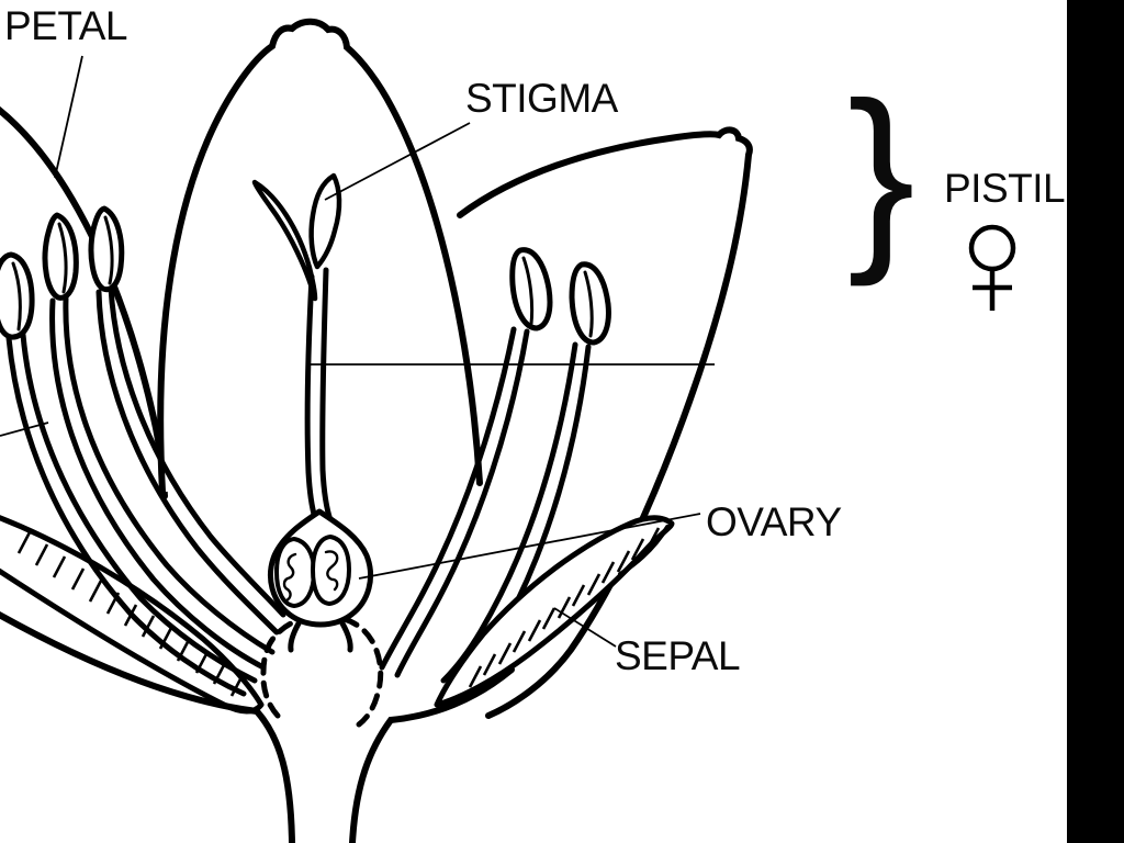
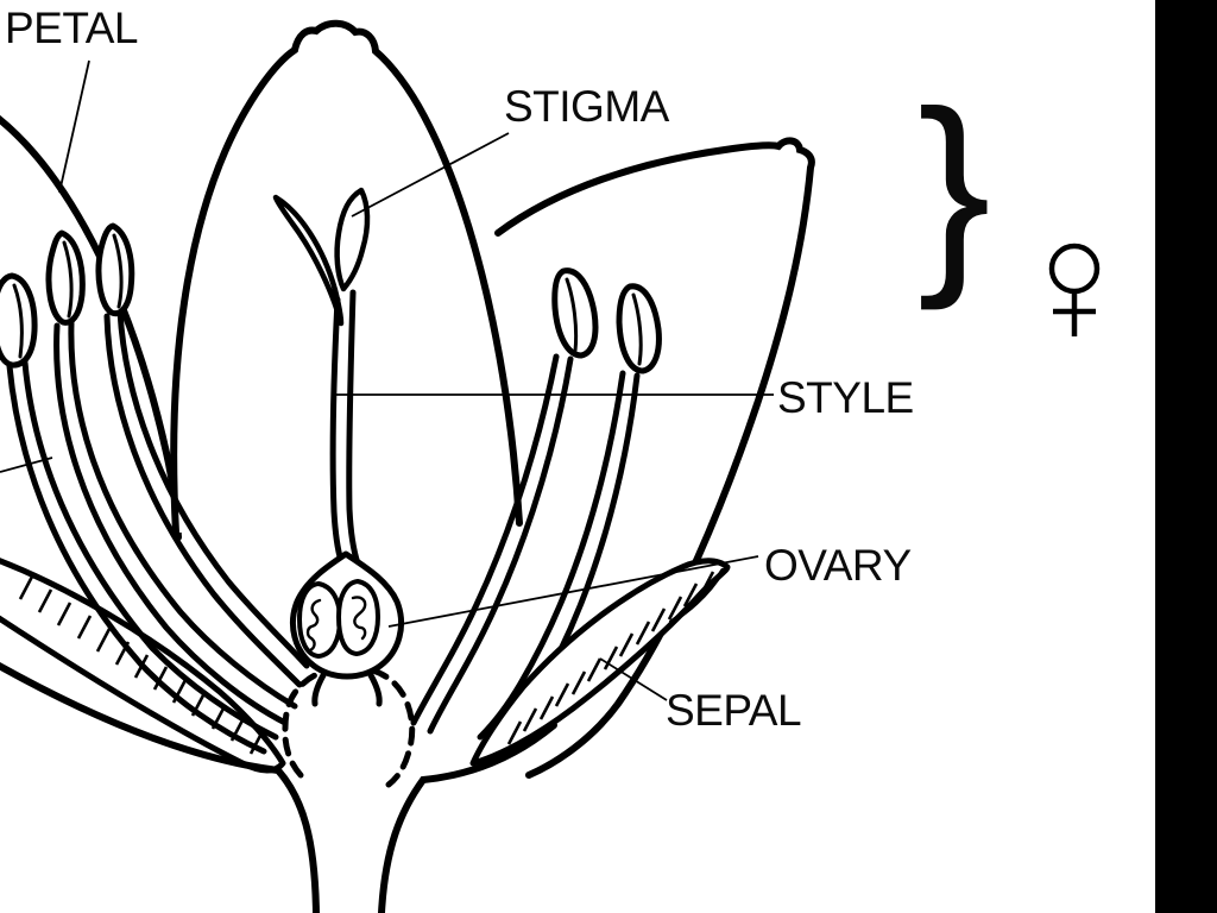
  PETAL
  STIGMA
+ STYLE
  OVARY
  SEPAL
- PISTIL
  }
